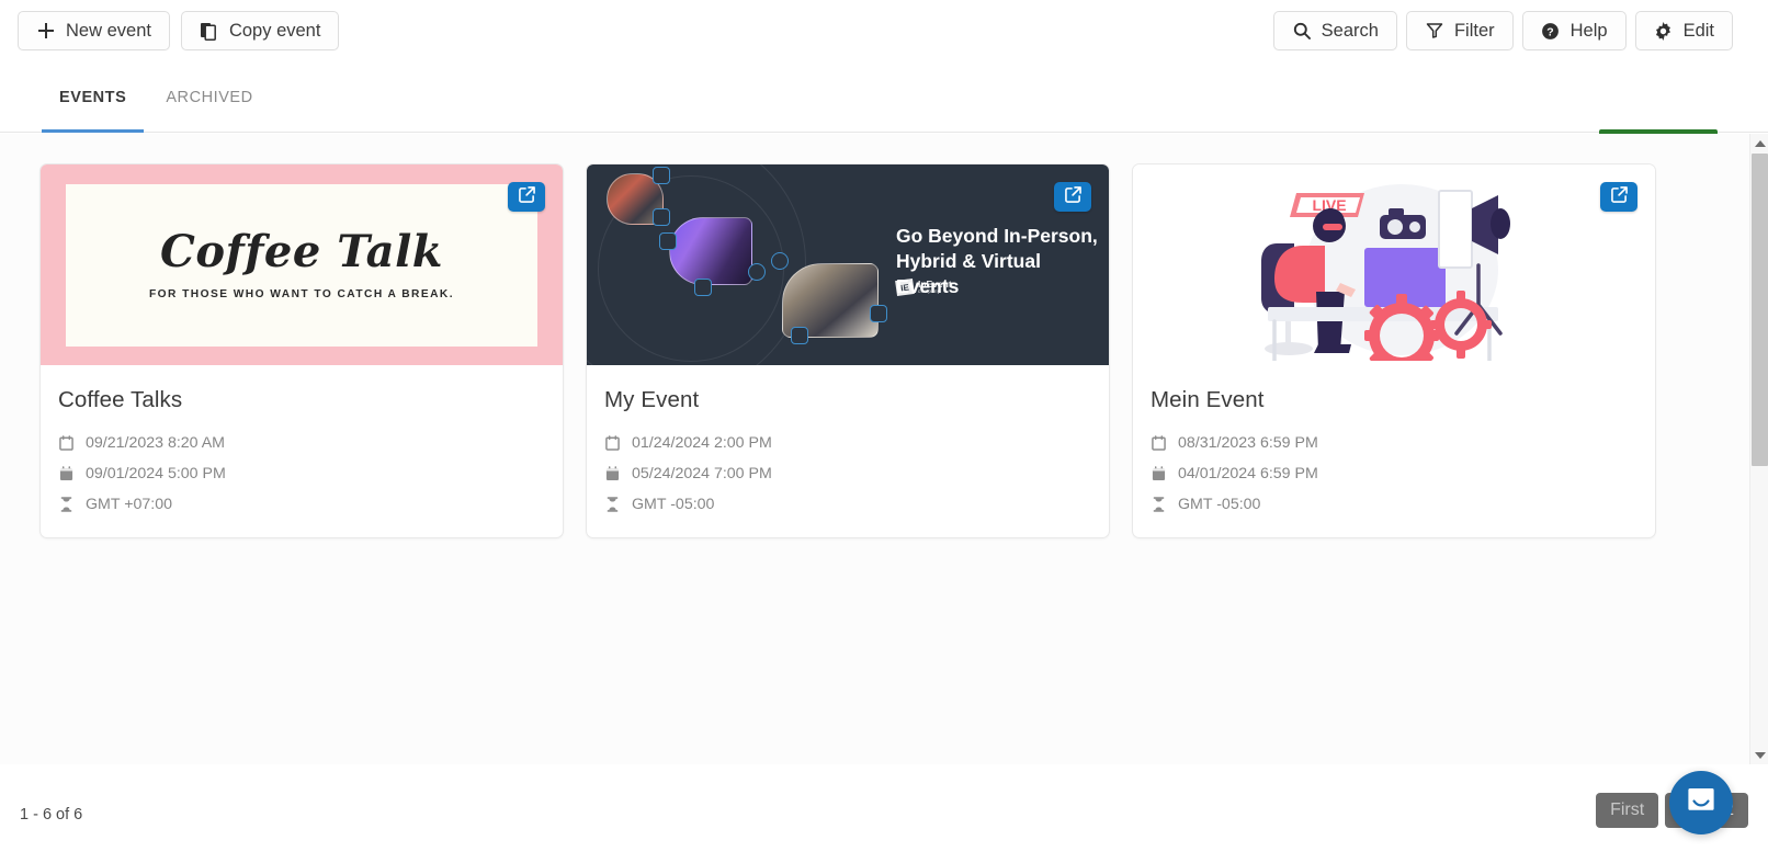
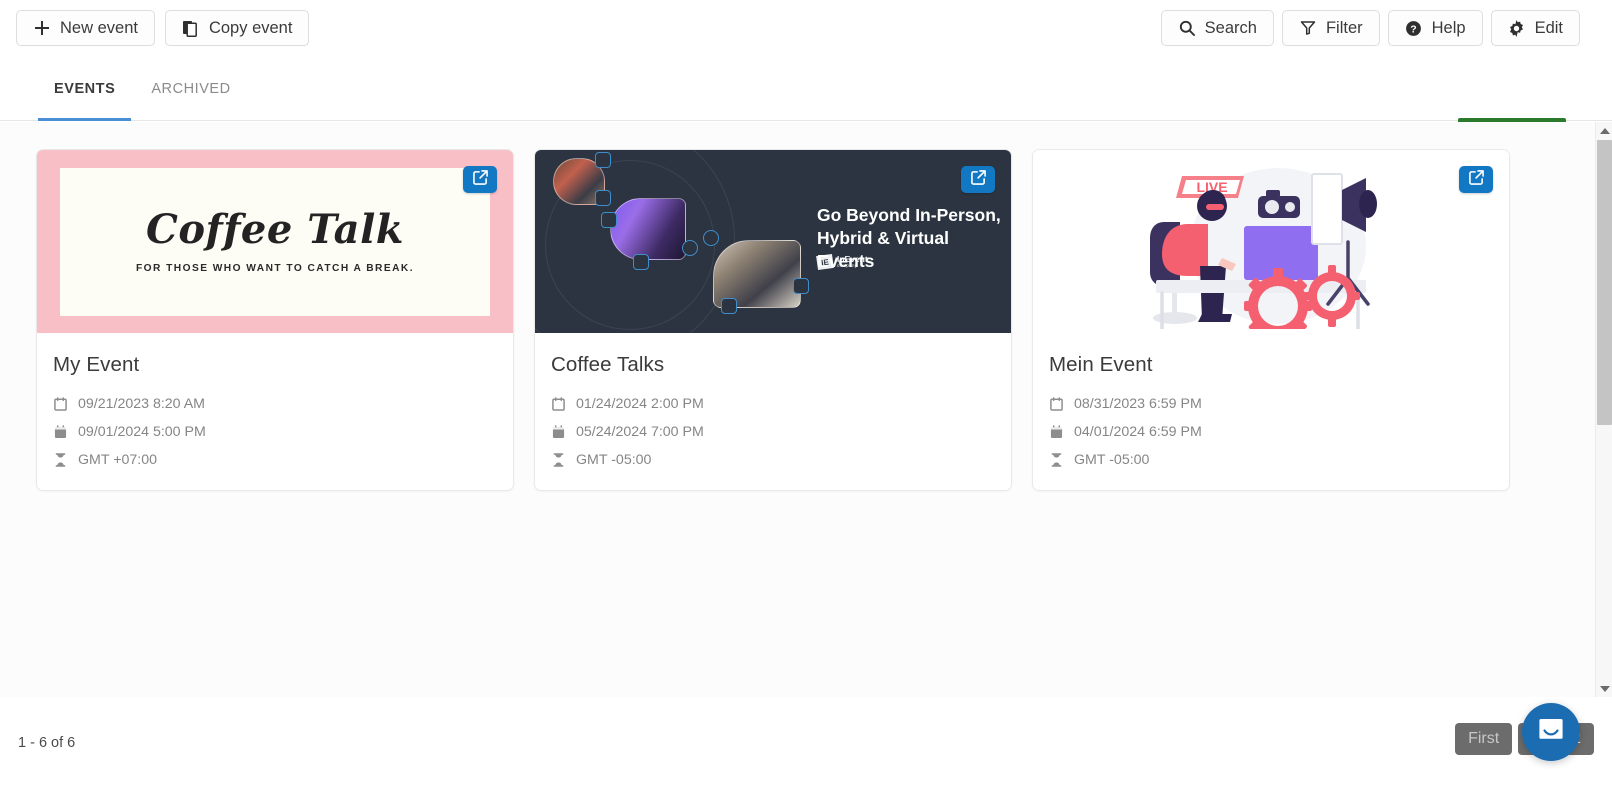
  New event
  Copy event
  Search
  Filter
  ?
  Help
  Edit
  EVENTS
  ARCHIVED
  Coffee Talk
  FOR THOSE WHO WANT TO CATCH A BREAK.
- Coffee Talks
+ My Event
  09/21/2023 8:20 AM
  09/01/2024 5:00 PM
  GMT +07:00
  Go Beyond In-Person,
  Hybrid & Virtual vents
  InEvent
- My Event
+ Coffee Talks
  01/24/2024 2:00 PM
  05/24/2024 7:00 PM
  GMT -05:00
  LIVE
  Mein Event
  08/31/2023 6:59 PM
  04/01/2024 6:59 PM
  GMT -05:00
  1 - 6 of 6
  First
